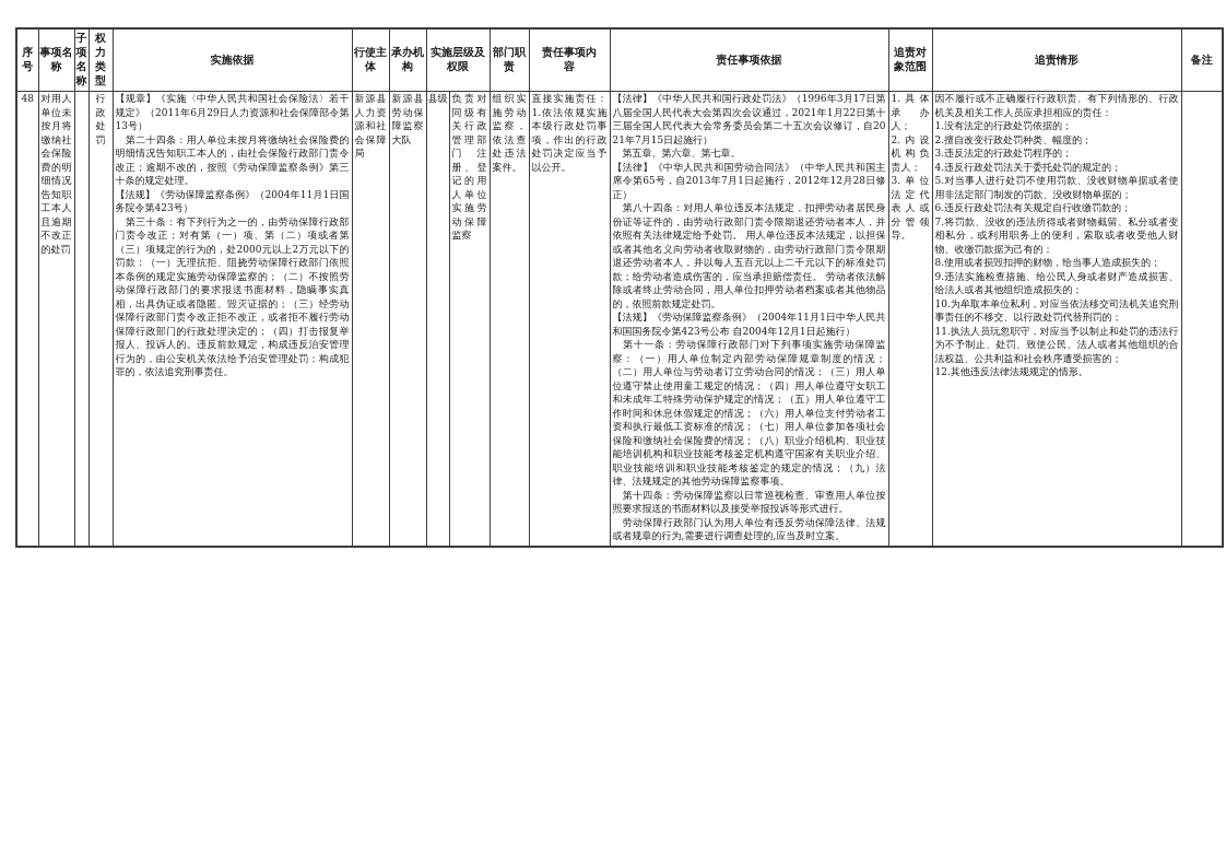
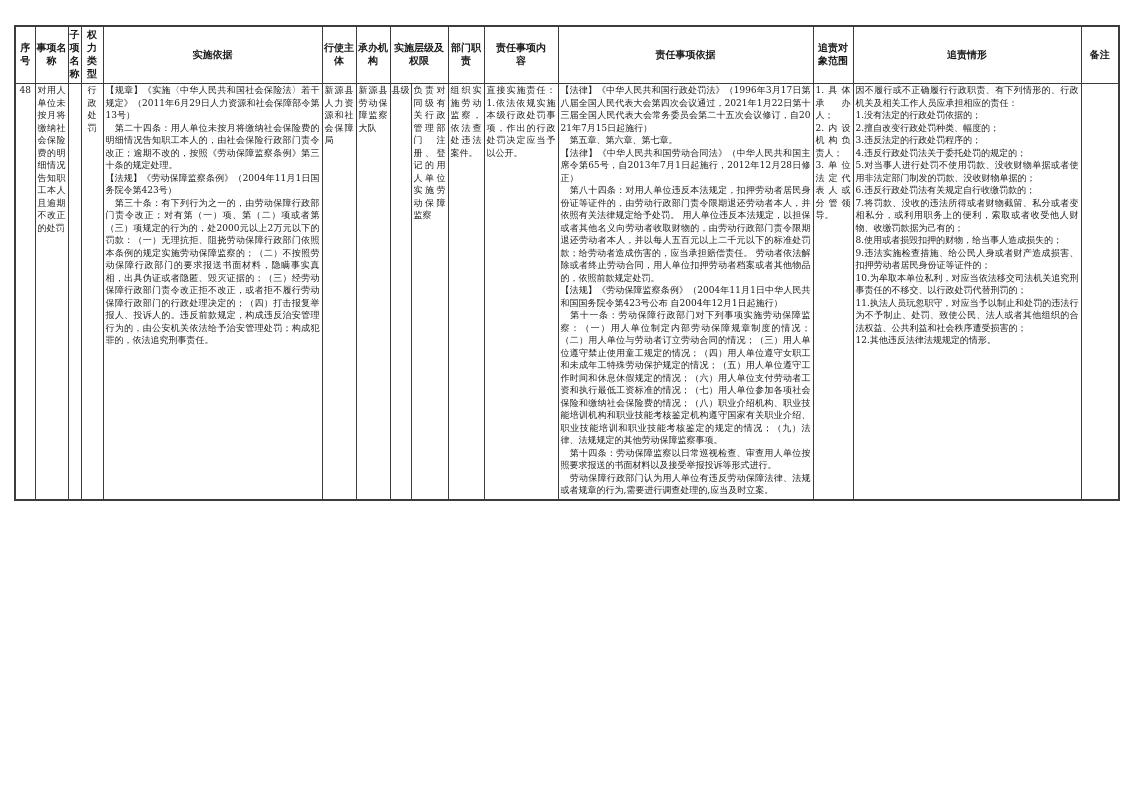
  序号	事项名称	子项名称	权力类型	实施依据	行使主体	承办机构	实施层级及权限	部门职责	责任事项内容	责任事项依据	追责对象范围	追责情形	备注
- 48	对用人单位未按月将缴纳社会保险费的明细情况告知职工本人且逾期不改正的处罚		行政处罚	【规章】《实施〈中华人民共和国社会保险法〉若干规定》（2011年6月29日人力资源和社会保障部令第13号） 第二十四条：用人单位未按月将缴纳社会保险费的明细情况告知职工本人的，由社会保险行政部门责令改正；逾期不改的，按照《劳动保障监察条例》第三十条的规定处理。 【法规】《劳动保障监察条例》（2004年11月1日国务院令第423号） 第三十条：有下列行为之一的，由劳动保障行政部门责令改正；对有第（一）项、第（二）项或者第（三）项规定的行为的，处2000元以上2万元以下的罚款：（一）无理抗拒、阻挠劳动保障行政部门依照本条例的规定实施劳动保障监察的；（二）不按照劳动保障行政部门的要求报送书面材料，隐瞒事实真相，出具伪证或者隐匿、毁灭证据的；（三）经劳动保障行政部门责令改正拒不改正，或者拒不履行劳动保障行政部门的行政处理决定的；（四）打击报复举报人、投诉人的。违反前款规定，构成违反治安管理行为的，由公安机关依法给予治安管理处罚；构成犯罪的，依法追究刑事责任。	新源县人力资源和社会保障局	新源县劳动保障监察大队	县级	负责对同级有关行政管理部门注册、登记的用人单位实施劳动保障监察	组织实施劳动监察，依法查处违法案件。	直接实施责任：1.依法依规实施本级行政处罚事项，作出的行政处罚决定应当予以公开。	【法律】《中华人民共和国行政处罚法》（1996年3月17日第八届全国人民代表大会第四次会议通过，2021年1月22日第十三届全国人民代表大会常务委员会第二十五次会议修订，自2021年7月15日起施行） 第五章、第六章、第七章。 【法律】《中华人民共和国劳动合同法》（中华人民共和国主席令第65号，自2013年7月1日起施行，2012年12月28日修正） 第八十四条：对用人单位违反本法规定，扣押劳动者居民身份证等证件的，由劳动行政部门责令限期退还劳动者本人，并依照有关法律规定给予处罚。 用人单位违反本法规定，以担保或者其他名义向劳动者收取财物的，由劳动行政部门责令限期退还劳动者本人，并以每人五百元以上二千元以下的标准处罚款；给劳动者造成伤害的，应当承担赔偿责任。 劳动者依法解除或者终止劳动合同，用人单位扣押劳动者档案或者其他物品的，依照前款规定处罚。 【法规】《劳动保障监察条例》（2004年11月1日中华人民共和国国务院令第423号公布 自2004年12月1日起施行） 第十一条：劳动保障行政部门对下列事项实施劳动保障监察：（一）用人单位制定内部劳动保障规章制度的情况；（二）用人单位与劳动者订立劳动合同的情况；（三）用人单位遵守禁止使用童工规定的情况；（四）用人单位遵守女职工和未成年工特殊劳动保护规定的情况；（五）用人单位遵守工作时间和休息休假规定的情况；（六）用人单位支付劳动者工资和执行最低工资标准的情况；（七）用人单位参加各项社会保险和缴纳社会保险费的情况；（八）职业介绍机构、职业技能培训机构和职业技能考核鉴定机构遵守国家有关职业介绍、职业技能培训和职业技能考核鉴定的规定的情况；（九）法律、法规规定的其他劳动保障监察事项。 第十四条：劳动保障监察以日常巡视检查、审查用人单位按照要求报送的书面材料以及接受举报投诉等形式进行。 劳动保障行政部门认为用人单位有违反劳动保障法律、法规或者规章的行为,需要进行调查处理的,应当及时立案。	1.具体承办人； 2.内设机构负责人； 3.单位法定代表人或分管领导。	因不履行或不正确履行行政职责、有下列情形的、行政机关及相关工作人员应承担相应的责任： 1.没有法定的行政处罚依据的； 2.擅自改变行政处罚种类、幅度的； 3.违反法定的行政处罚程序的； 4.违反行政处罚法关于委托处罚的规定的； 5.对当事人进行处罚不使用罚款、没收财物单据或者使用非法定部门制发的罚款、没收财物单据的； 6.违反行政处罚法有关规定自行收缴罚款的； 7.将罚款、没收的违法所得或者财物截留、私分或者变相私分，或利用职务上的便利，索取或者收受他人财物、收缴罚款据为己有的； 8.使用或者损毁扣押的财物，给当事人造成损失的； 9.违法实施检查措施、给公民人身或者财产造成损害、给法人或者其他组织造成损失的； 10.为牟取本单位私利，对应当依法移交司法机关追究刑事责任的不移交、以行政处罚代替刑罚的； 11.执法人员玩忽职守，对应当予以制止和处罚的违法行为不予制止、处罚、致使公民、法人或者其他组织的合法权益、公共利益和社会秩序遭受损害的； 12.其他违反法律法规规定的情形。
+ 48	对用人单位未按月将缴纳社会保险费的明细情况告知职工本人且逾期不改正的处罚		行政处罚	【规章】《实施〈中华人民共和国社会保险法〉若干规定》（2011年6月29日人力资源和社会保障部令第13号） 第二十四条：用人单位未按月将缴纳社会保险费的明细情况告知职工本人的，由社会保险行政部门责令改正；逾期不改的，按照《劳动保障监察条例》第三十条的规定处理。 【法规】《劳动保障监察条例》（2004年11月1日国务院令第423号） 第三十条：有下列行为之一的，由劳动保障行政部门责令改正；对有第（一）项、第（二）项或者第（三）项规定的行为的，处2000元以上2万元以下的罚款：（一）无理抗拒、阻挠劳动保障行政部门依照本条例的规定实施劳动保障监察的；（二）不按照劳动保障行政部门的要求报送书面材料，隐瞒事实真相，出具伪证或者隐匿、毁灭证据的；（三）经劳动保障行政部门责令改正拒不改正，或者拒不履行劳动保障行政部门的行政处理决定的；（四）打击报复举报人、投诉人的。违反前款规定，构成违反治安管理行为的，由公安机关依法给予治安管理处罚；构成犯罪的，依法追究刑事责任。	新源县人力资源和社会保障局	新源县劳动保障监察大队	县级	负责对同级有关行政管理部门注册、登记的用人单位实施劳动保障监察	组织实施劳动监察，依法查处违法案件。	直接实施责任：1.依法依规实施本级行政处罚事项，作出的行政处罚决定应当予以公开。	【法律】《中华人民共和国行政处罚法》（1996年3月17日第八届全国人民代表大会第四次会议通过，2021年1月22日第十三届全国人民代表大会常务委员会第二十五次会议修订，自2021年7月15日起施行） 第五章、第六章、第七章。 【法律】《中华人民共和国劳动合同法》（中华人民共和国主席令第65号，自2013年7月1日起施行，2012年12月28日修正） 第八十四条：对用人单位违反本法规定，扣押劳动者居民身份证等证件的，由劳动行政部门责令限期退还劳动者本人，并依照有关法律规定给予处罚。 用人单位违反本法规定，以担保或者其他名义向劳动者收取财物的，由劳动行政部门责令限期退还劳动者本人，并以每人五百元以上二千元以下的标准处罚款；给劳动者造成伤害的，应当承担赔偿责任。 劳动者依法解除或者终止劳动合同，用人单位扣押劳动者档案或者其他物品的，依照前款规定处罚。 【法规】《劳动保障监察条例》（2004年11月1日中华人民共和国国务院令第423号公布 自2004年12月1日起施行） 第十一条：劳动保障行政部门对下列事项实施劳动保障监察：（一）用人单位制定内部劳动保障规章制度的情况；（二）用人单位与劳动者订立劳动合同的情况；（三）用人单位遵守禁止使用童工规定的情况；（四）用人单位遵守女职工和未成年工特殊劳动保护规定的情况；（五）用人单位遵守工作时间和休息休假规定的情况；（六）用人单位支付劳动者工资和执行最低工资标准的情况；（七）用人单位参加各项社会保险和缴纳社会保险费的情况；（八）职业介绍机构、职业技能培训机构和职业技能考核鉴定机构遵守国家有关职业介绍、职业技能培训和职业技能考核鉴定的规定的情况；（九）法律、法规规定的其他劳动保障监察事项。 第十四条：劳动保障监察以日常巡视检查、审查用人单位按照要求报送的书面材料以及接受举报投诉等形式进行。 劳动保障行政部门认为用人单位有违反劳动保障法律、法规或者规章的行为,需要进行调查处理的,应当及时立案。	1.具体承办人； 2.内设机构负责人； 3.单位法定代表人或分管领导。	因不履行或不正确履行行政职责、有下列情形的、行政机关及相关工作人员应承担相应的责任： 1.没有法定的行政处罚依据的； 2.擅自改变行政处罚种类、幅度的； 3.违反法定的行政处罚程序的； 4.违反行政处罚法关于委托处罚的规定的； 5.对当事人进行处罚不使用罚款、没收财物单据或者使用非法定部门制发的罚款、没收财物单据的； 6.违反行政处罚法有关规定自行收缴罚款的； 7.将罚款、没收的违法所得或者财物截留、私分或者变相私分，或利用职务上的便利，索取或者收受他人财物、收缴罚款据为己有的； 8.使用或者损毁扣押的财物，给当事人造成损失的； 9.违法实施检查措施、给公民人身或者财产造成损害、扣押劳动者居民身份证等证件的； 10.为牟取本单位私利，对应当依法移交司法机关追究刑事责任的不移交、以行政处罚代替刑罚的； 11.执法人员玩忽职守，对应当予以制止和处罚的违法行为不予制止、处罚、致使公民、法人或者其他组织的合法权益、公共利益和社会秩序遭受损害的； 12.其他违反法律法规规定的情形。
